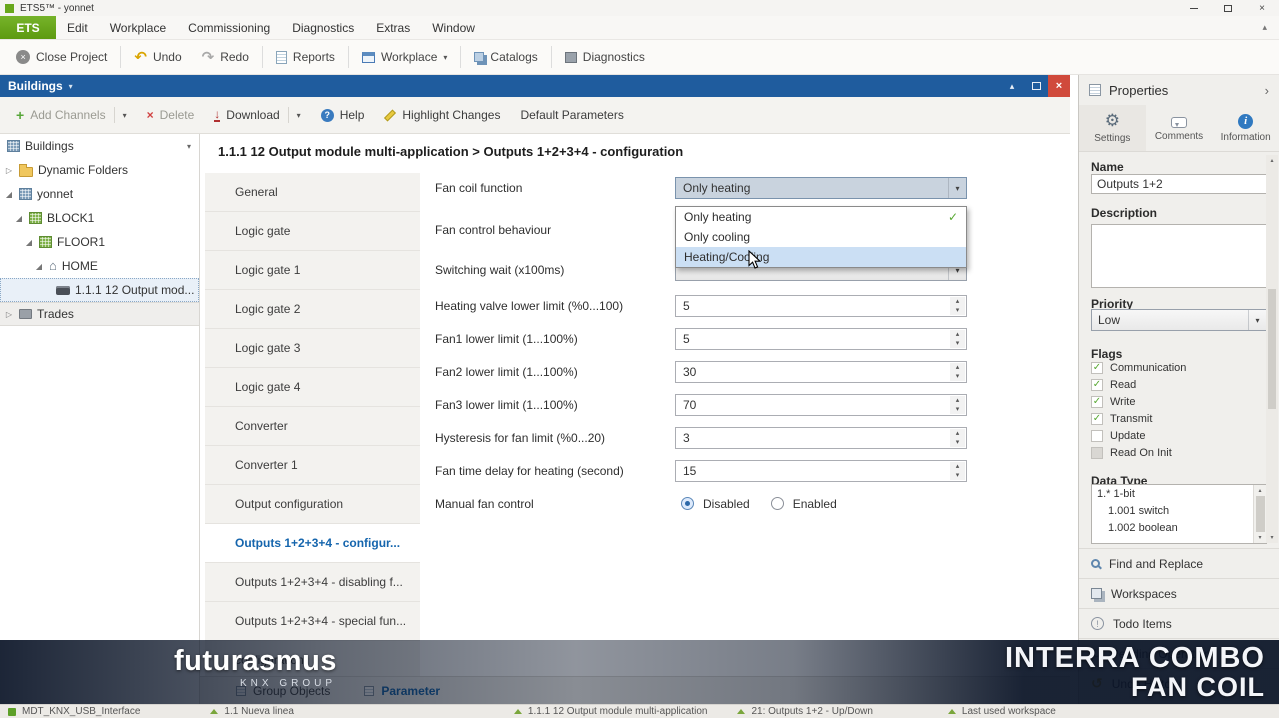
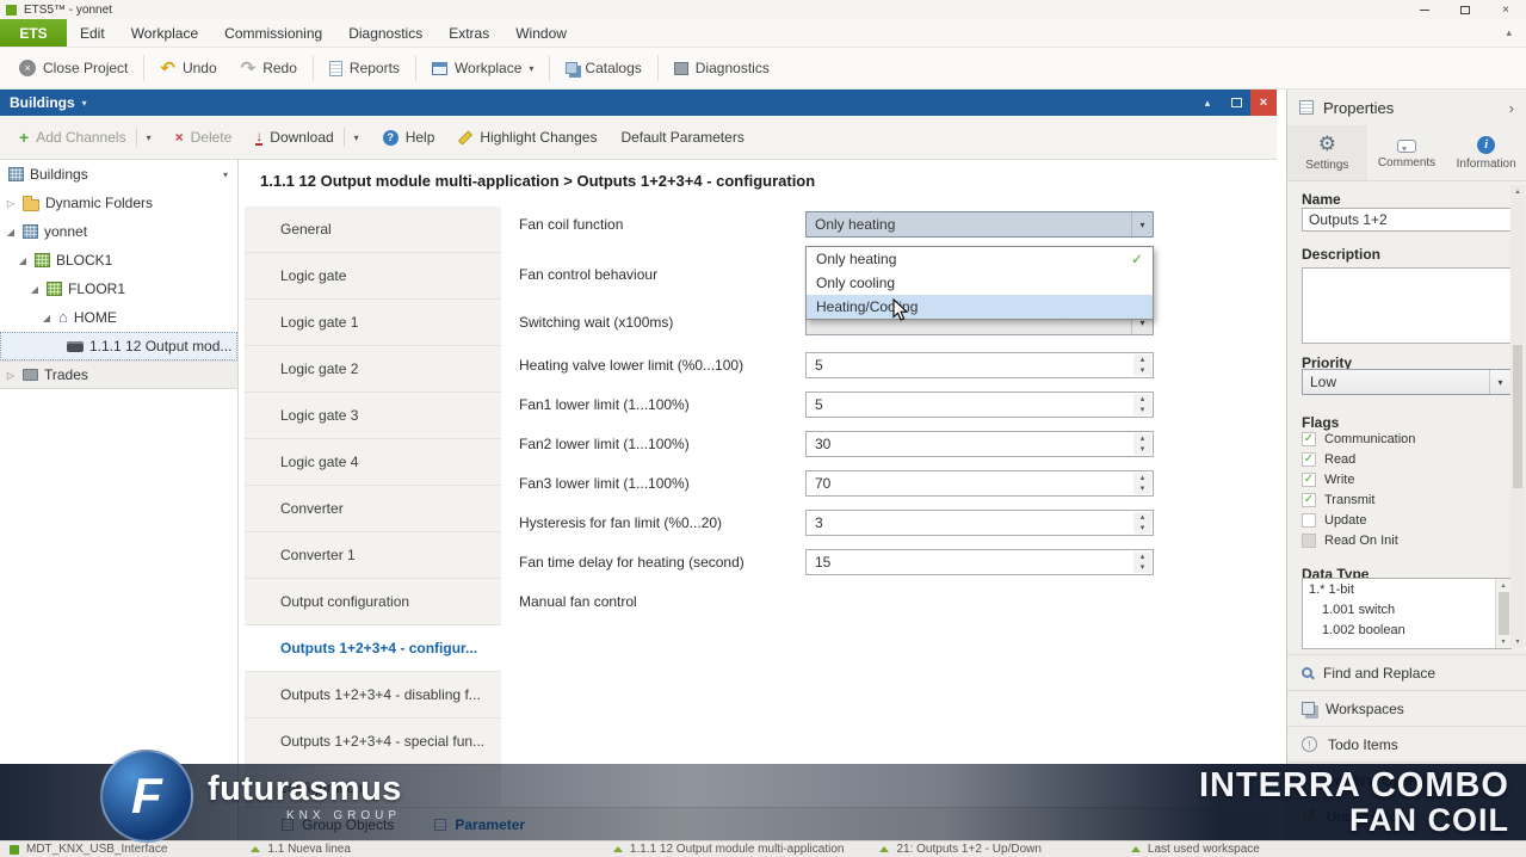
  ETS5™ - yonnet
  ×
  ETS
  Edit
  Workplace
  Commissioning
  Diagnostics
  Extras
  Window
  ▴
  ×
  Close Project
  ↶
  Undo
  ↷
  Redo
  Reports
  Workplace
  ▾
  Catalogs
  Diagnostics
  Buildings
  ▾
  ▴
  ×
  +
  Add Channels
  ▾
  ×
  Delete
  ↓
  Download
  ▾
  ?
  Help
  Highlight Changes
  Default Parameters
  Buildings
  ▾
  ▷
  Dynamic Folders
  ◢
  yonnet
  ◢
  BLOCK1
  ◢
  FLOOR1
  ◢
  ⌂
  HOME
  1.1.1 12 Output mod...
  ▷
  Trades
  1.1.1 12 Output module multi-application > Outputs 1+2+3+4 - configuration
  General
  Logic gate
  Logic gate 1
  Logic gate 2
  Logic gate 3
  Logic gate 4
  Converter
  Converter 1
  Output configuration
  Outputs 1+2+3+4 - configur...
  Outputs 1+2+3+4 - disabling f...
  Outputs 1+2+3+4 - special fun...
  Fan coil function
  Only heating
  ▾
  Fan control behaviour
  Switching wait (x100ms)
  ▾
  Heating valve lower limit (%0...100)
  5
  Fan1 lower limit (1...100%)
  5
  Fan2 lower limit (1...100%)
  30
  Fan3 lower limit (1...100%)
  70
  Hysteresis for fan limit (%0...20)
  3
  Fan time delay for heating (second)
  15
  Manual fan control
- Disabled
- Enabled
  Only heating
  ✓
  Only cooling
  Heating/Coong
  Properties
  ›
  ⚙
  Settings
  Comments
  i
  Information
  Name
  Outputs 1+2
  Description
  Priority
  Low
  ▾
  Flags
  ✓
  Communication
  ✓
  Read
  ✓
  Write
  ✓
  Transmit
  Update
  Read On Init
  Data Type
  1.* 1-bit
  1.001 switch
  1.002 boolean
  Find and Replace
  Workspaces
  !
  Todo Items
+ F
  futurasmus
  KNX GROUP
  INTERRA COMBO
  FAN COIL
  MDT_KNX_USB_Interface
  1.1 Nueva linea
  1.1.1 12 Output module multi-application
  21: Outputs 1+2 - Up/Down
  Last used workspace
